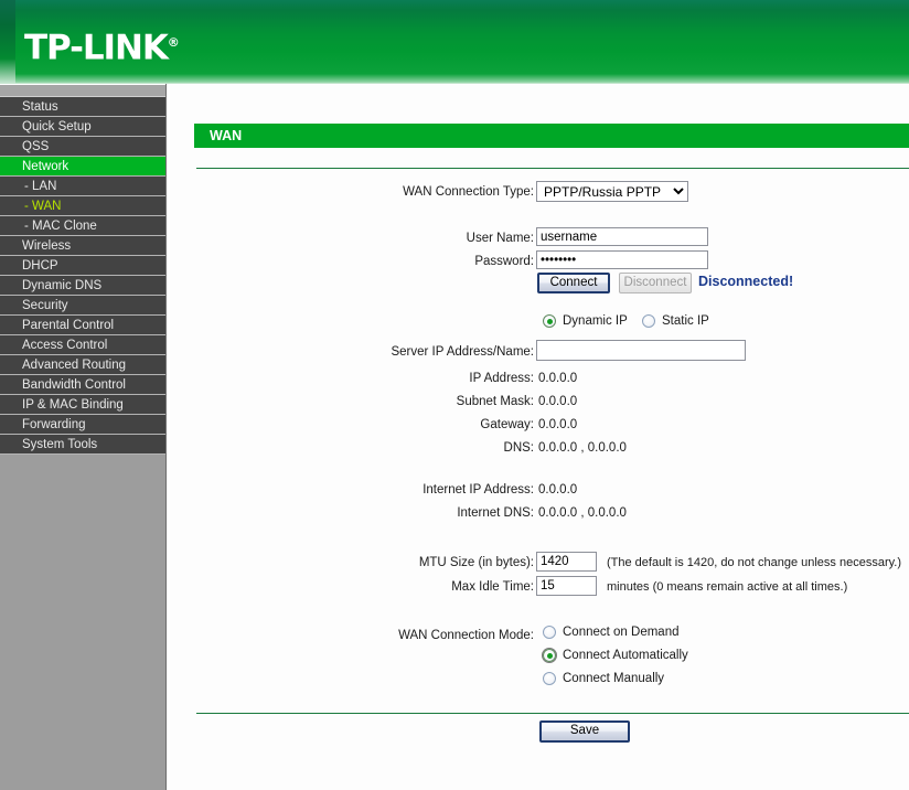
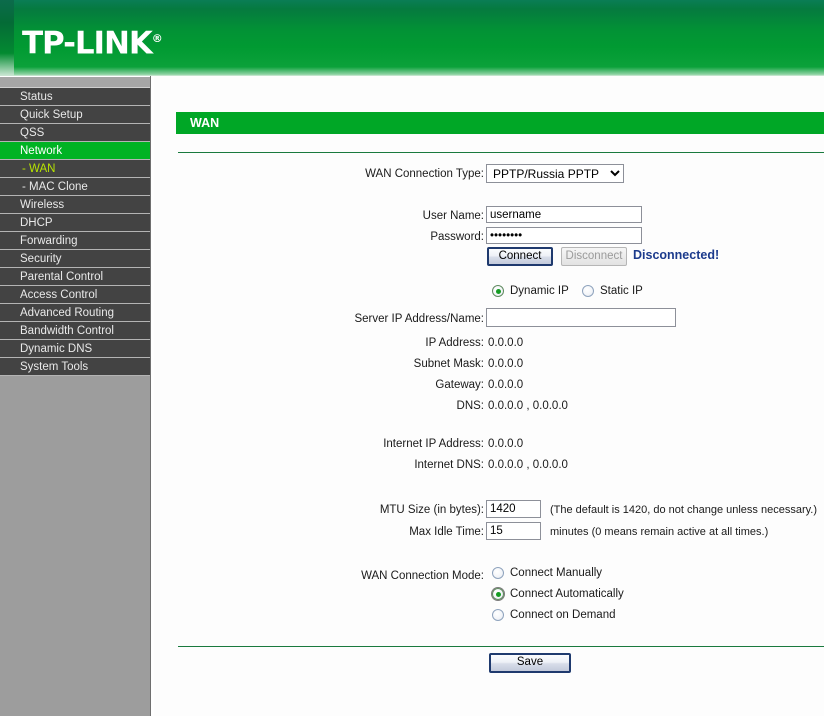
  TP-LINK®
  Status
  Quick Setup
  QSS
  Network
- - LAN
  - WAN
  - MAC Clone
  Wireless
  DHCP
- Dynamic DNS
+ Forwarding
  Security
  Parental Control
  Access Control
  Advanced Routing
  Bandwidth Control
- IP & MAC Binding
- Forwarding
+ Dynamic DNS
  System Tools
  WAN
  WAN Connection Type:
  PPTP/Russia PPTP
  User Name:
  username
  Password:
  Connect
  Disconnect
  Disconnected!
  Dynamic IP
  Static IP
  Server IP Address/Name:
  IP Address:
  0.0.0.0
  Subnet Mask:
  0.0.0.0
  Gateway:
  0.0.0.0
  DNS:
  0.0.0.0 , 0.0.0.0
  Internet IP Address:
  0.0.0.0
  Internet DNS:
  0.0.0.0 , 0.0.0.0
  MTU Size (in bytes):
  1420
  (The default is 1420, do not change unless necessary.)
  Max Idle Time:
  15
  minutes (0 means remain active at all times.)
  WAN Connection Mode:
- Connect on Demand
+ Connect Manually
  Connect Automatically
- Connect Manually
+ Connect on Demand
  Save
